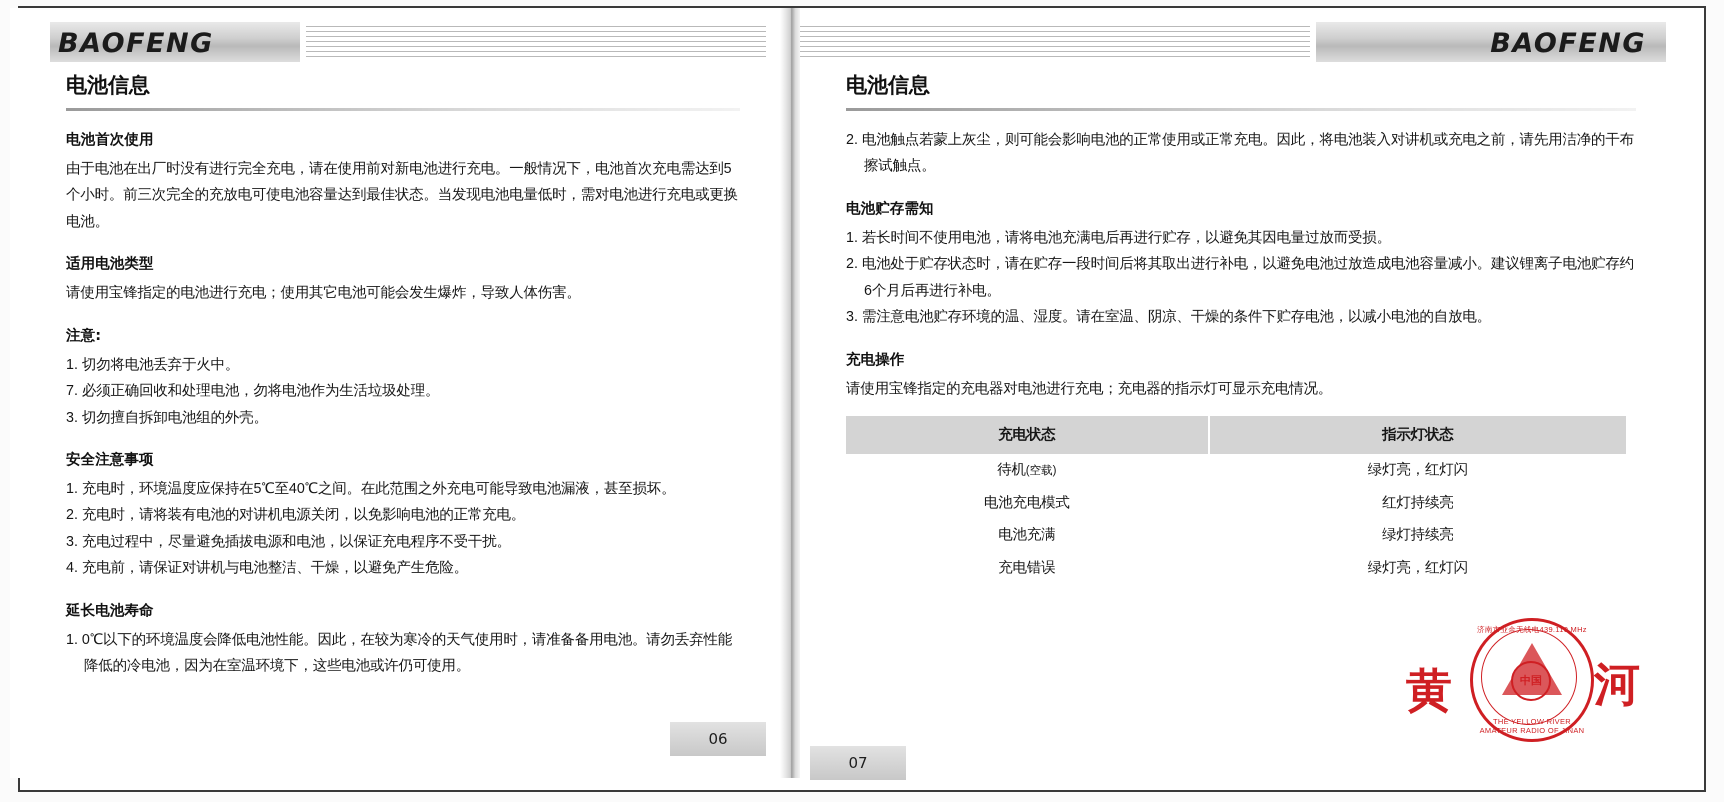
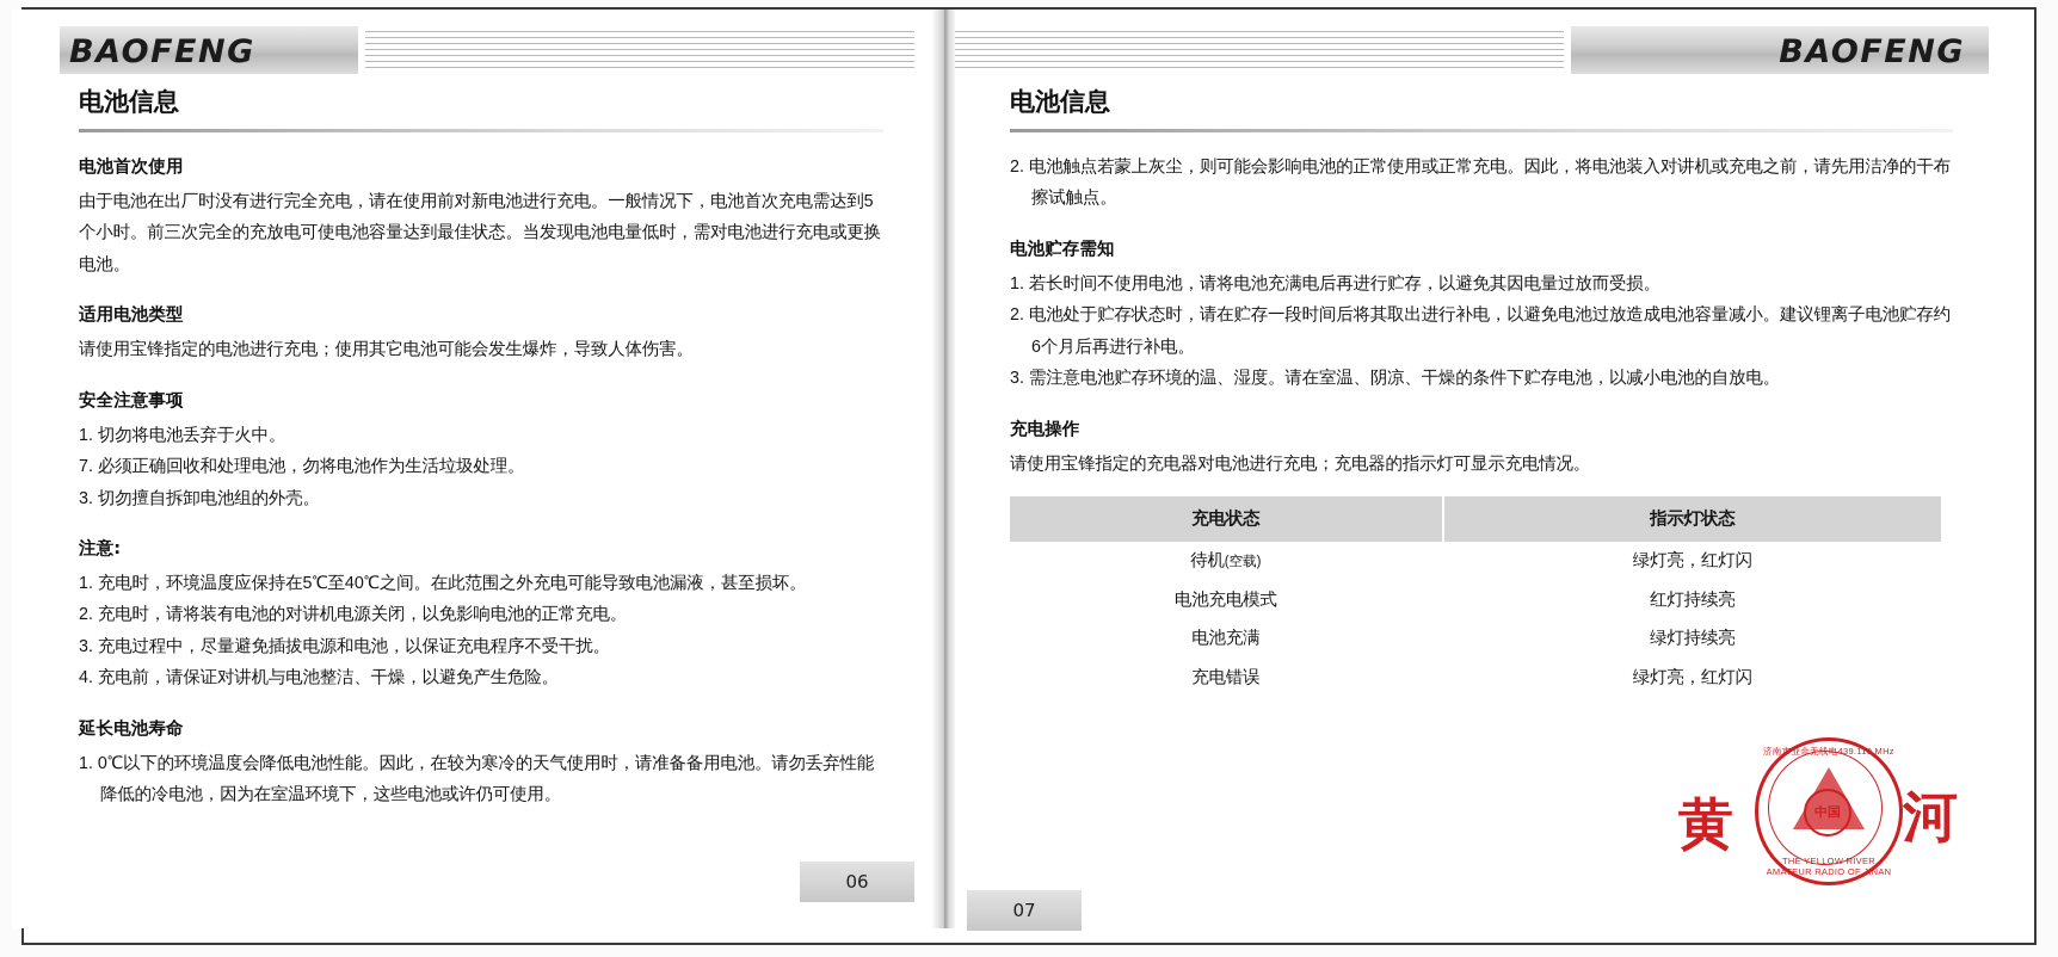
  BAOFENG
  电池信息
  电池首次使用
  由于电池在出厂时没有进行完全充电，请在使用前对新电池进行充电。一般情况下，电池首次充电需达到5个小时。前三次完全的充放电可使电池容量达到最佳状态。当发现电池电量低时，需对电池进行充电或更换电池。
  适用电池类型
  请使用宝锋指定的电池进行充电；使用其它电池可能会发生爆炸，导致人体伤害。
- 注意:
+ 安全注意事项
  1. 切勿将电池丢弃于火中。
  7. 必须正确回收和处理电池，勿将电池作为生活垃圾处理。
  3. 切勿擅自拆卸电池组的外壳。
- 安全注意事项
+ 注意:
  1. 充电时，环境温度应保持在5℃至40℃之间。在此范围之外充电可能导致电池漏液，甚至损坏。
  2. 充电时，请将装有电池的对讲机电源关闭，以免影响电池的正常充电。
  3. 充电过程中，尽量避免插拔电源和电池，以保证充电程序不受干扰。
  4. 充电前，请保证对讲机与电池整洁、干燥，以避免产生危险。
  延长电池寿命
  1. 0℃以下的环境温度会降低电池性能。因此，在较为寒冷的天气使用时，请准备备用电池。请勿丢弃性能降低的冷电池，因为在室温环境下，这些电池或许仍可使用。
  06
  BAOFENG
  电池信息
  2. 电池触点若蒙上灰尘，则可能会影响电池的正常使用或正常充电。因此，将电池装入对讲机或充电之前，请先用洁净的干布擦试触点。
  电池贮存需知
  1. 若长时间不使用电池，请将电池充满电后再进行贮存，以避免其因电量过放而受损。
  2. 电池处于贮存状态时，请在贮存一段时间后将其取出进行补电，以避免电池过放造成电池容量减小。建议锂离子电池贮存约6个月后再进行补电。
  3. 需注意电池贮存环境的温、湿度。请在室温、阴凉、干燥的条件下贮存电池，以减小电池的自放电。
  充电操作
  请使用宝锋指定的充电器对电池进行充电；充电器的指示灯可显示充电情况。
  充电状态	指示灯状态
  待机(空载)	绿灯亮，红灯闪
  电池充电模式	红灯持续亮
  电池充满	绿灯持续亮
  充电错误	绿灯亮，红灯闪
  黄
  河
  济南市业余无线电439.110 MHz
  中国
  THE YELLOW RIVER AMATEUR RADIO OF JINAN
  07
